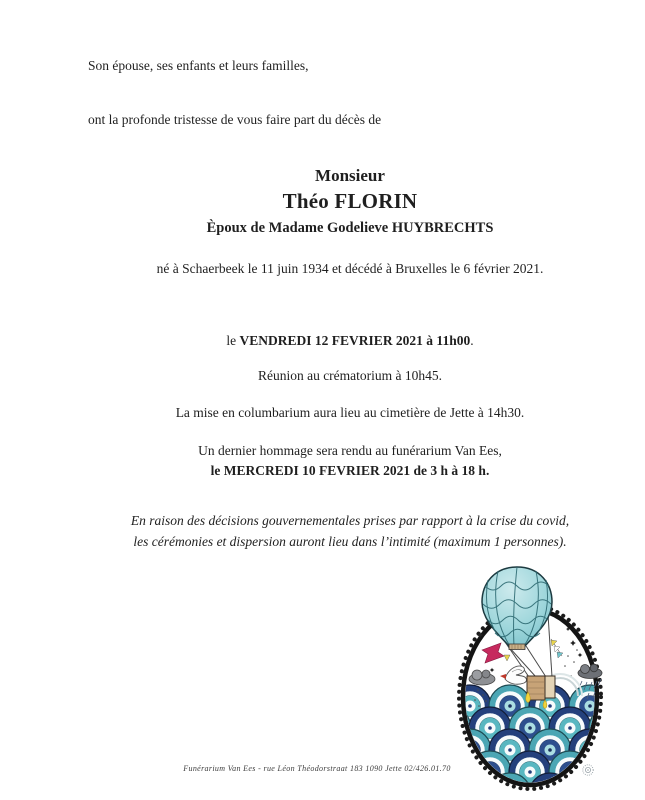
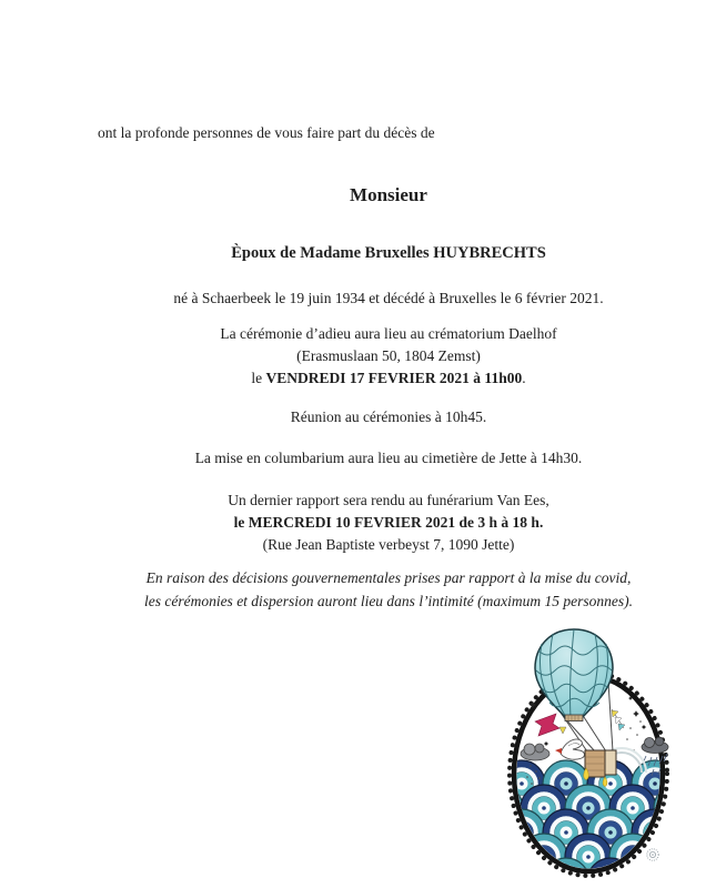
- Son épouse, ses enfants et leurs familles,
- ont la profonde tristesse de vous faire part du décès de
+ ont la profonde personnes de vous faire part du décès de
  Monsieur
- Théo FLORIN
- Èpoux de Madame Godelieve HUYBRECHTS
+ Èpoux de Madame Bruxelles HUYBRECHTS
- né à Schaerbeek le 11 juin 1934 et décédé à Bruxelles le 6 février 2021.
+ né à Schaerbeek le 19 juin 1934 et décédé à Bruxelles le 6 février 2021.
+ La cérémonie d’adieu aura lieu au crématorium Daelhof
+ (Erasmuslaan 50, 1804 Zemst)
- le VENDREDI 12 FEVRIER 2021 à 11h00.
+ le VENDREDI 17 FEVRIER 2021 à 11h00.
- Réunion au crématorium à 10h45.
+ Réunion au cérémonies à 10h45.
  La mise en columbarium aura lieu au cimetière de Jette à 14h30.
- Un dernier hommage sera rendu au funérarium Van Ees,
+ Un dernier rapport sera rendu au funérarium Van Ees,
  le MERCREDI 10 FEVRIER 2021 de 3 h à 18 h.
+ (Rue Jean Baptiste verbeyst 7, 1090 Jette)
- En raison des décisions gouvernementales prises par rapport à la crise du covid,
+ En raison des décisions gouvernementales prises par rapport à la mise du covid,
- les cérémonies et dispersion auront lieu dans l’intimité (maximum 1 personnes).
+ les cérémonies et dispersion auront lieu dans l’intimité (maximum 15 personnes).
- Funérarium Van Ees - rue Léon Théodorstraat 183 1090 Jette 02/426.01.70
